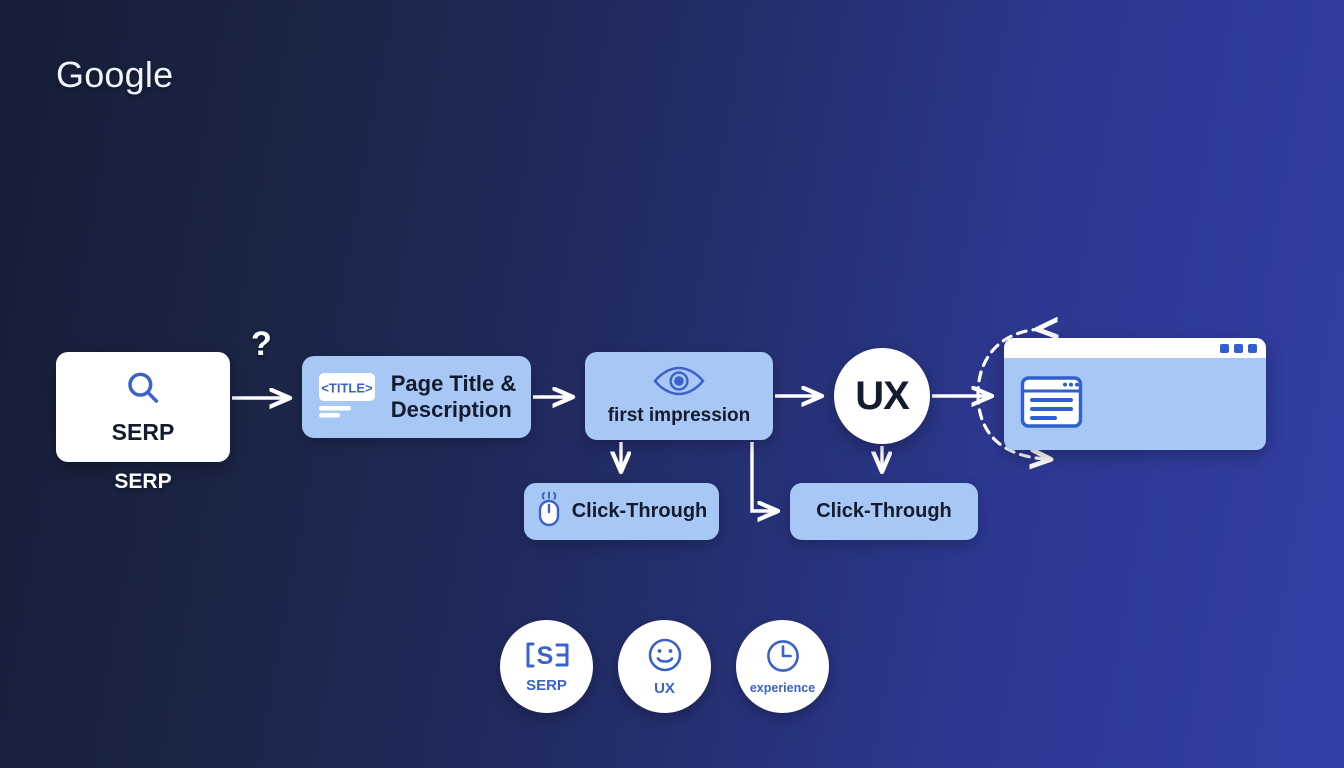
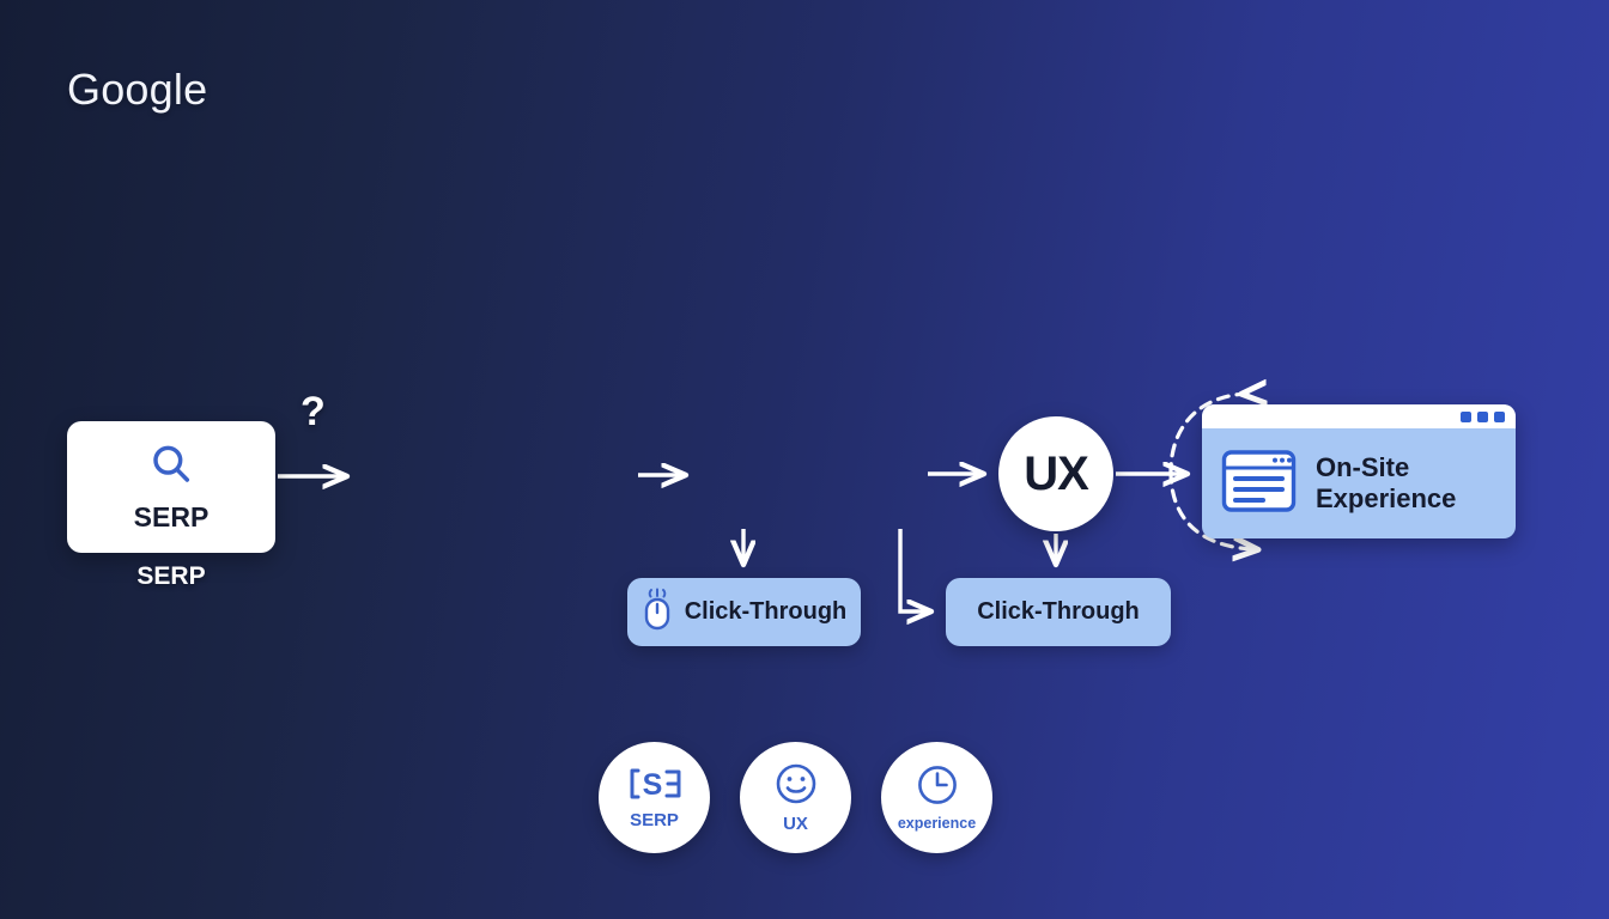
  Google
  ?
  SERP
  SERP
- <TITLE>
- Page Title &
- Description
- first impression
  UX
  Click-Through
  Click-Through
+ On-Site
+ Experience
  S
  SERP
  UX
  experience
